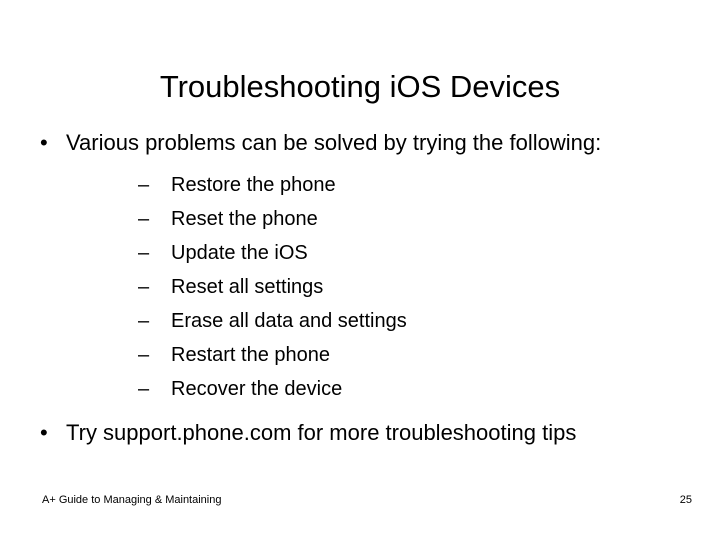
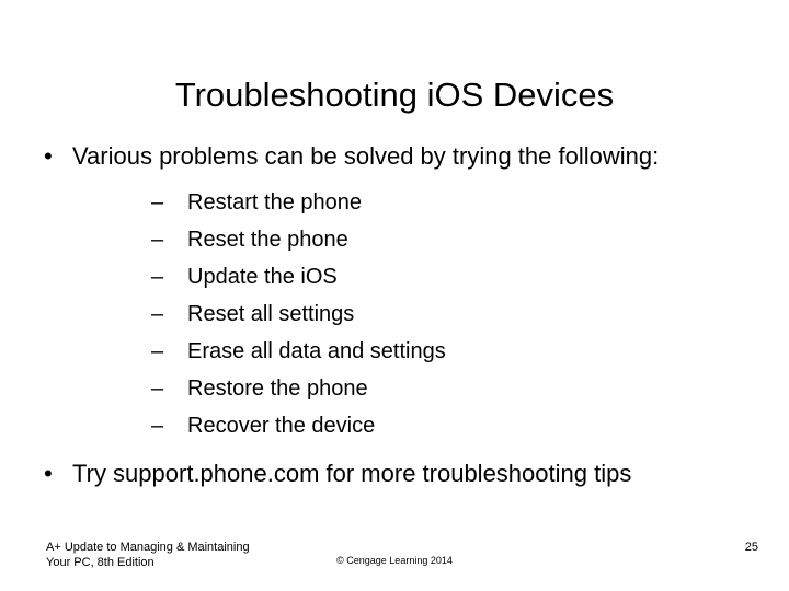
  Troubleshooting iOS Devices
  •
  Various problems can be solved by trying the following:
  –
- Restore the phone
+ Restart the phone
  –
  Reset the phone
  –
  Update the iOS
  –
  Reset all settings
  –
  Erase all data and settings
  –
- Restart the phone
+ Restore the phone
  –
  Recover the device
  •
  Try support.phone.com for more troubleshooting tips
- A+ Guide to Managing & Maintaining
+ A+ Update to Managing & Maintaining
+ Your PC, 8th Edition
+ © Cengage Learning 2014
  25
